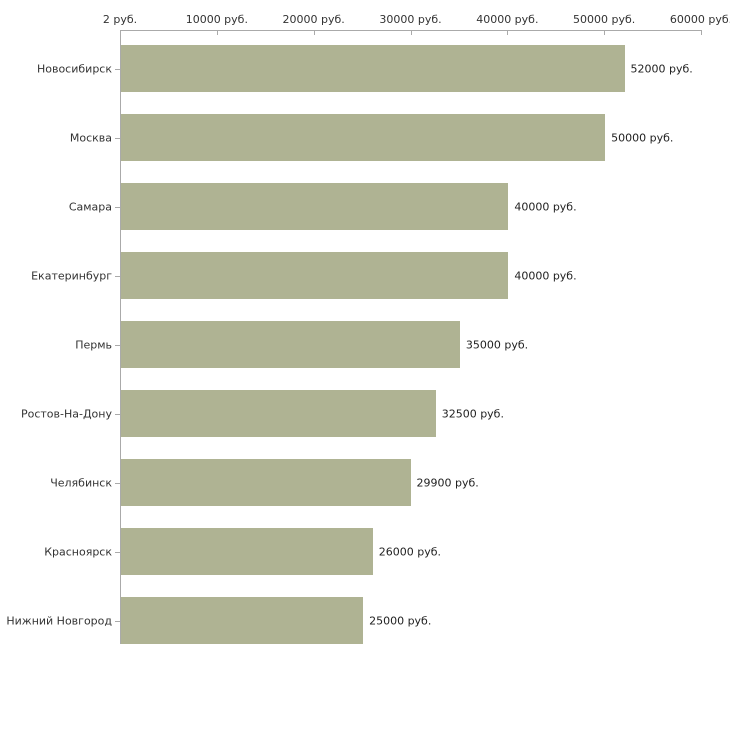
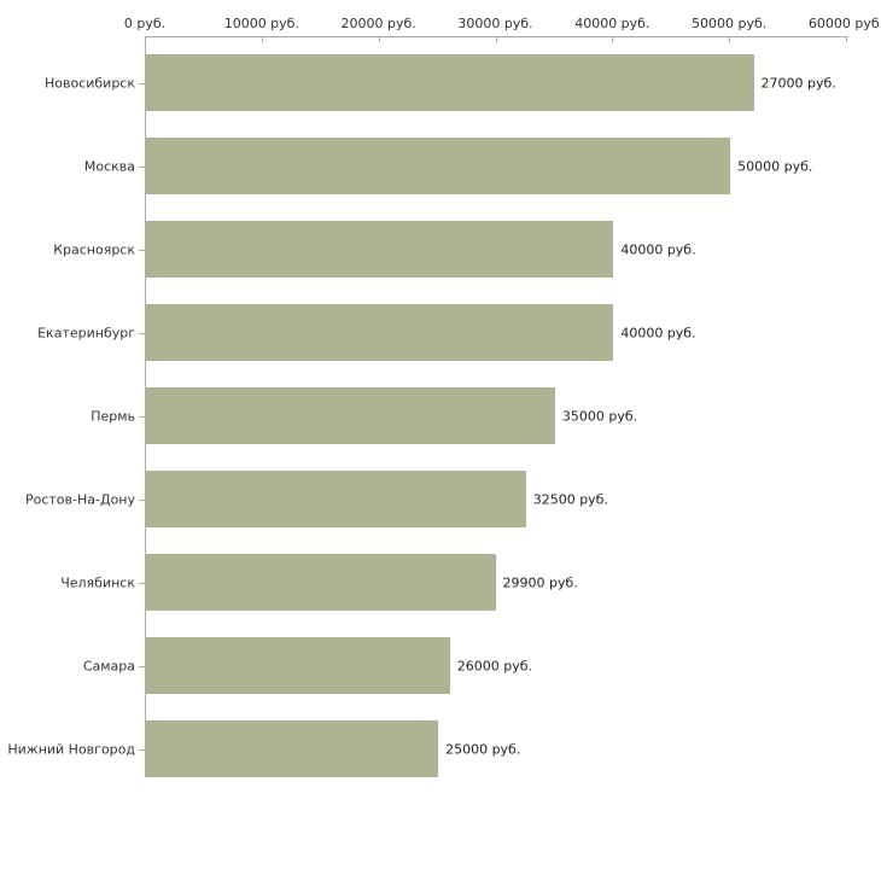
- 2 руб.
+ 0 руб.
  10000 руб.
  20000 руб.
  30000 руб.
  40000 руб.
  50000 руб.
  60000 руб
  Новосибирск
  Москва
- Самара
+ Красноярск
  Екатеринбург
  Пермь
  Ростов-На-Дону
  Челябинск
- Красноярск
+ Самара
  Нижний Новгород
- 52000 руб.
+ 27000 руб.
  50000 руб.
  40000 руб.
  40000 руб.
  35000 руб.
  32500 руб.
  29900 руб.
  26000 руб.
  25000 руб.
